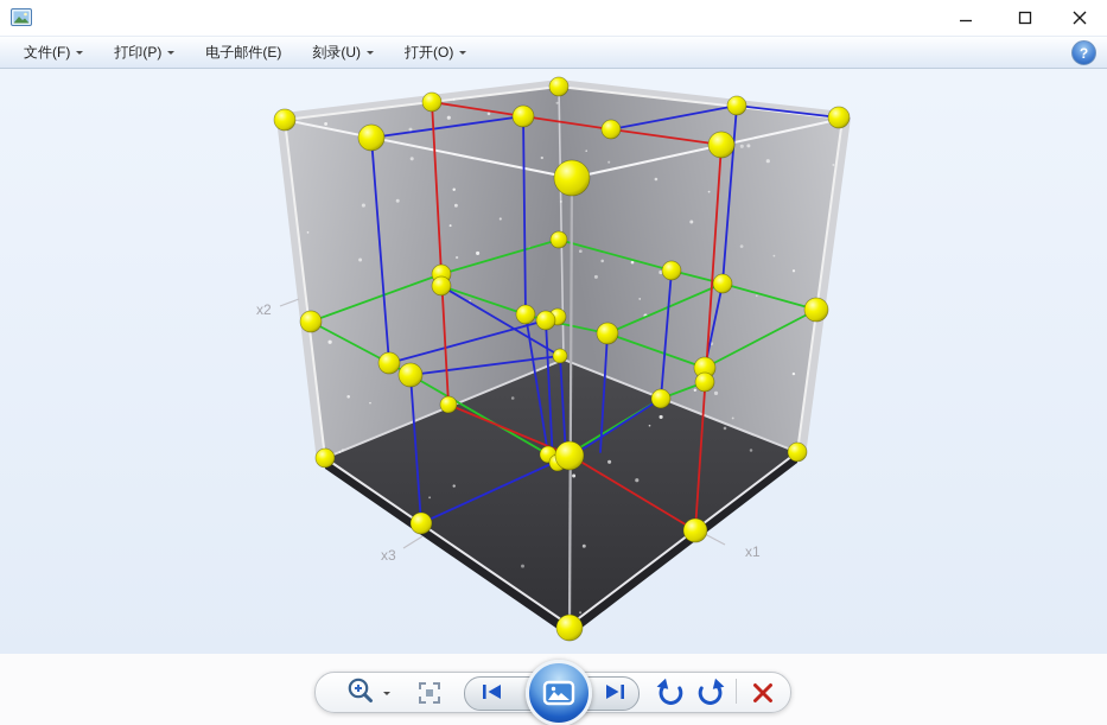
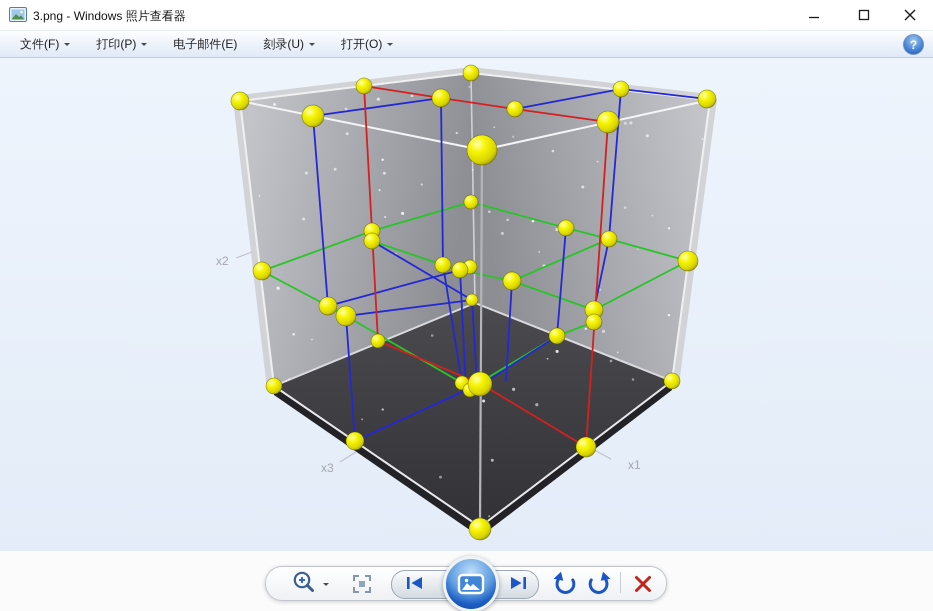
+ 3.png - Windows 照片查看器
  文件(F)
  打印(P)
  电子邮件(E)
  刻录(U)
  打开(O)
  ?
  x1
  x2
  x3
